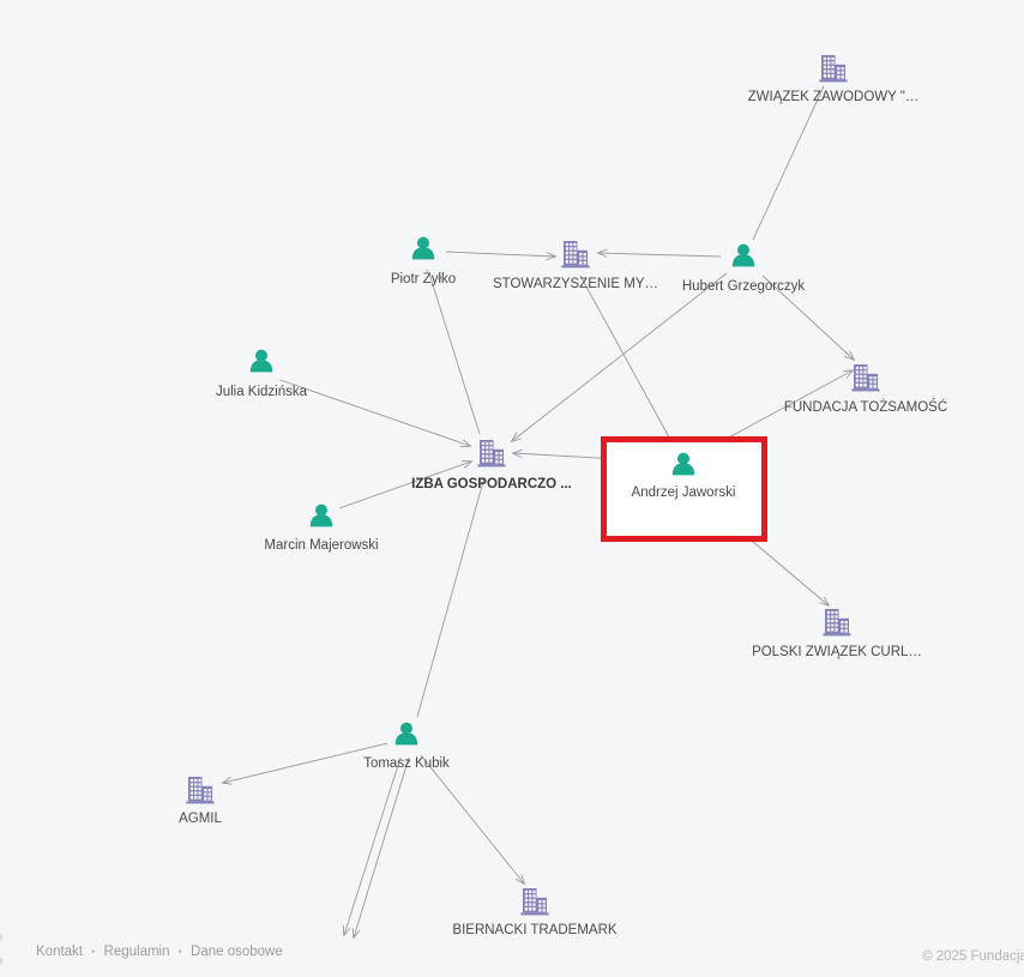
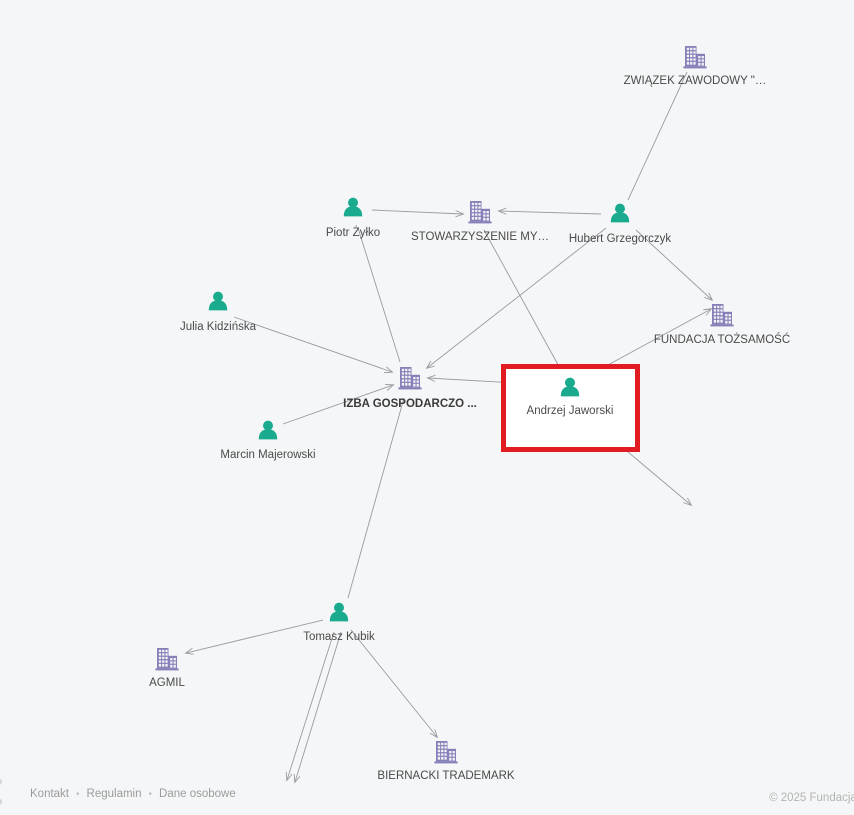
  ZWIĄZEK ZAWODOWY "…
  Piotr Żyłko
  STOWARZYSZENIE MY…
  Hubert Grzegorczyk
  Julia Kidzińska
  FUNDACJA TOŻSAMOŚĆ
  IZBA GOSPODARCZO ...
  Andrzej Jaworski
  Marcin Majerowski
- POLSKI ZWIĄZEK CURL…
  Tomasz Kubik
  AGMIL
  BIERNACKI TRADEMARK
  Kontakt
  •
  Regulamin
  •
  Dane osobowe
  © 2025 Fundacj
